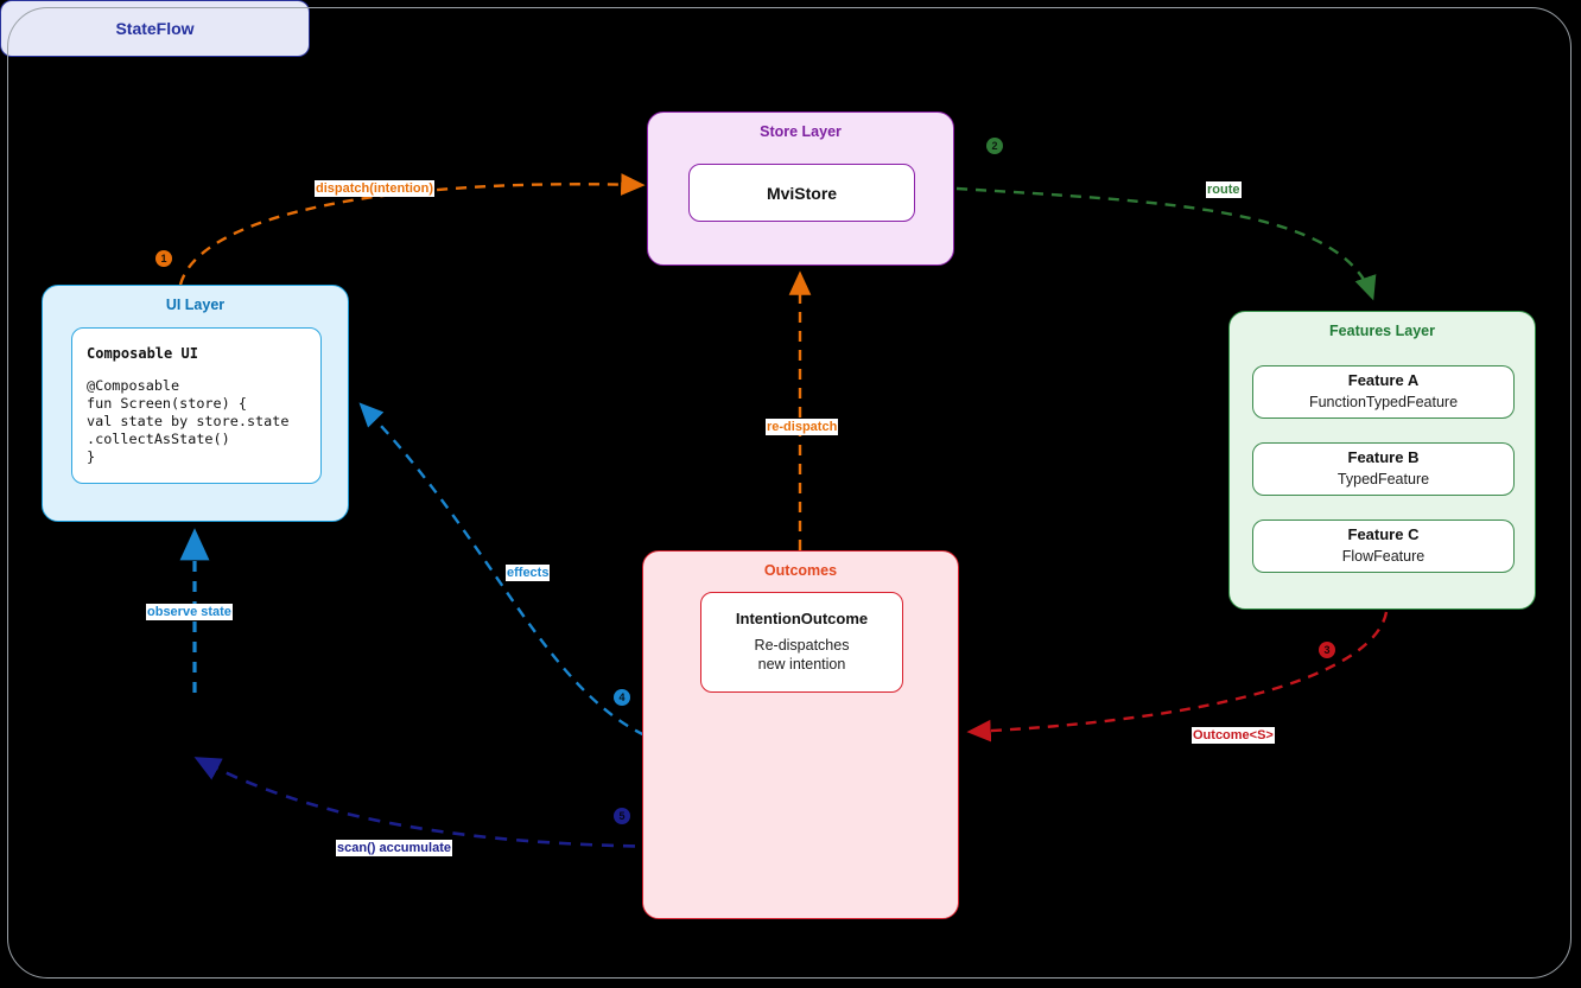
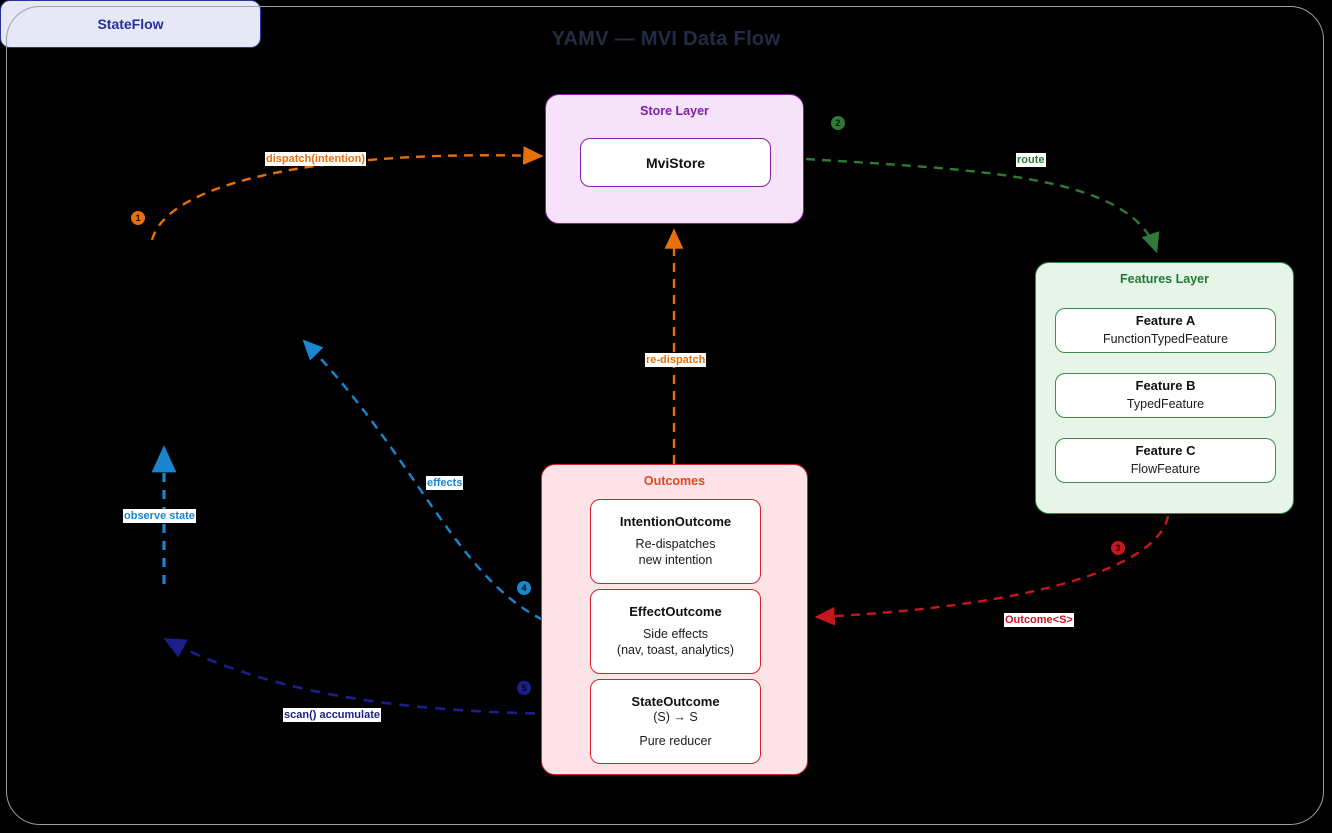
+ YAMV — MVI Data Flow
  dispatch(intention)
  route
  Outcome<S>
  effects
  scan() accumulate
  observe state
  re-dispatch
  1
  2
  3
  4
  5
- UI Layer
- Composable UI
- @Composable
- fun Screen(store) {
- val state by store.state
- .collectAsState()
- }
  StateFlow
  Store Layer
  MviStore
  Features Layer
  Feature A
  FunctionTypedFeature
  Feature B
  TypedFeature
  Feature C
  FlowFeature
  Outcomes
  IntentionOutcome
  Re-dispatches
  new intention
+ EffectOutcome
+ Side effects
+ (nav, toast, analytics)
+ StateOutcome
+ (S) → S
+ Pure reducer
